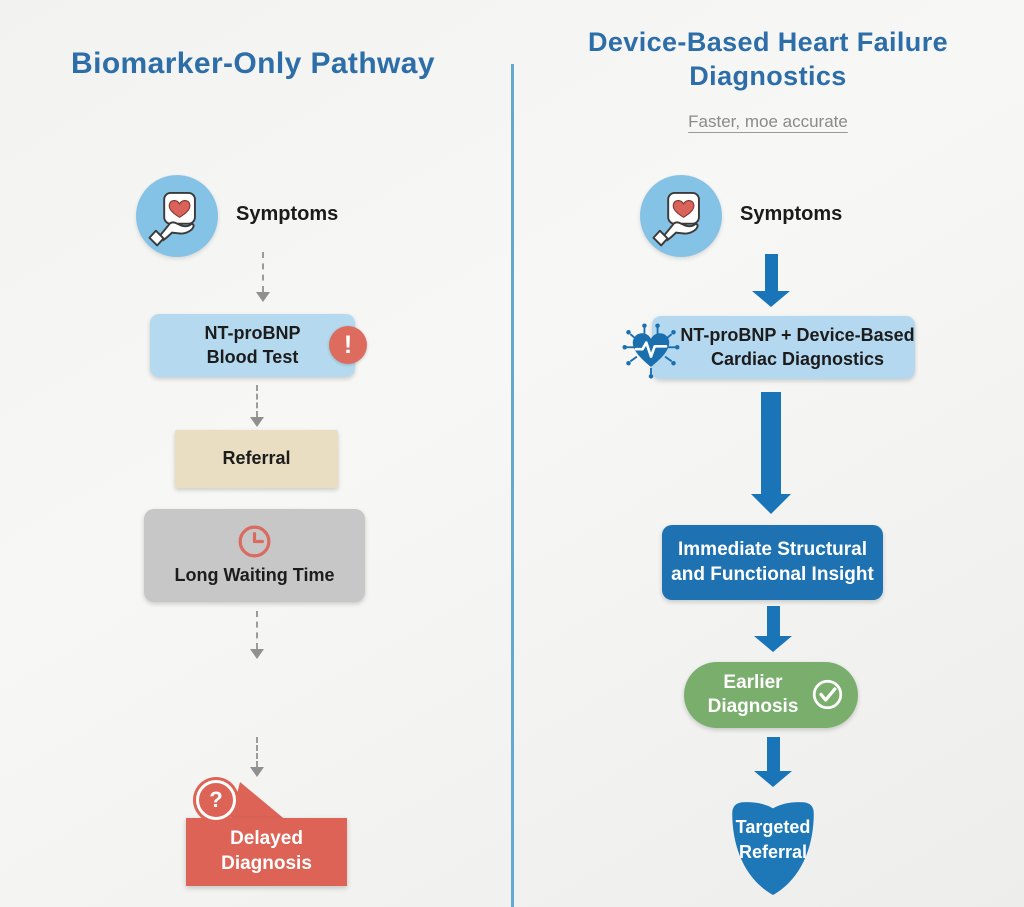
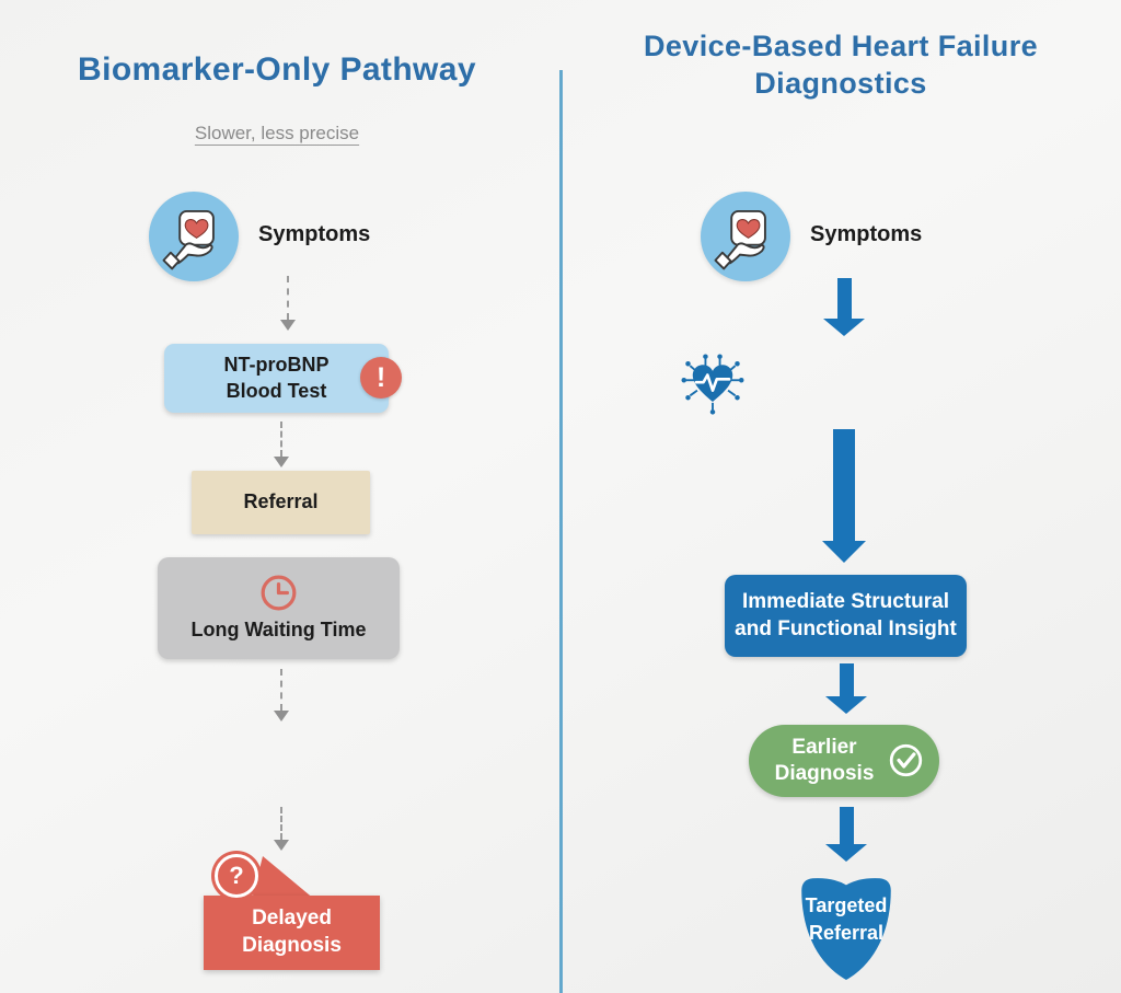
  Biomarker-Only Pathway
+ Slower, less precise
  Symptoms
  NT-proBNP
  Blood Test
  !
  Referral
  Long Waiting Time
  Delayed
  Diagnosis
  ?
  Device-Based Heart Failure
  Diagnostics
- Faster, moe accurate
  Symptoms
- NT-proBNP + Device-Based
- Cardiac Diagnostics
  Immediate Structural
  and Functional Insight
  Earlier
  Diagnosis
  Targeted
  Referral
